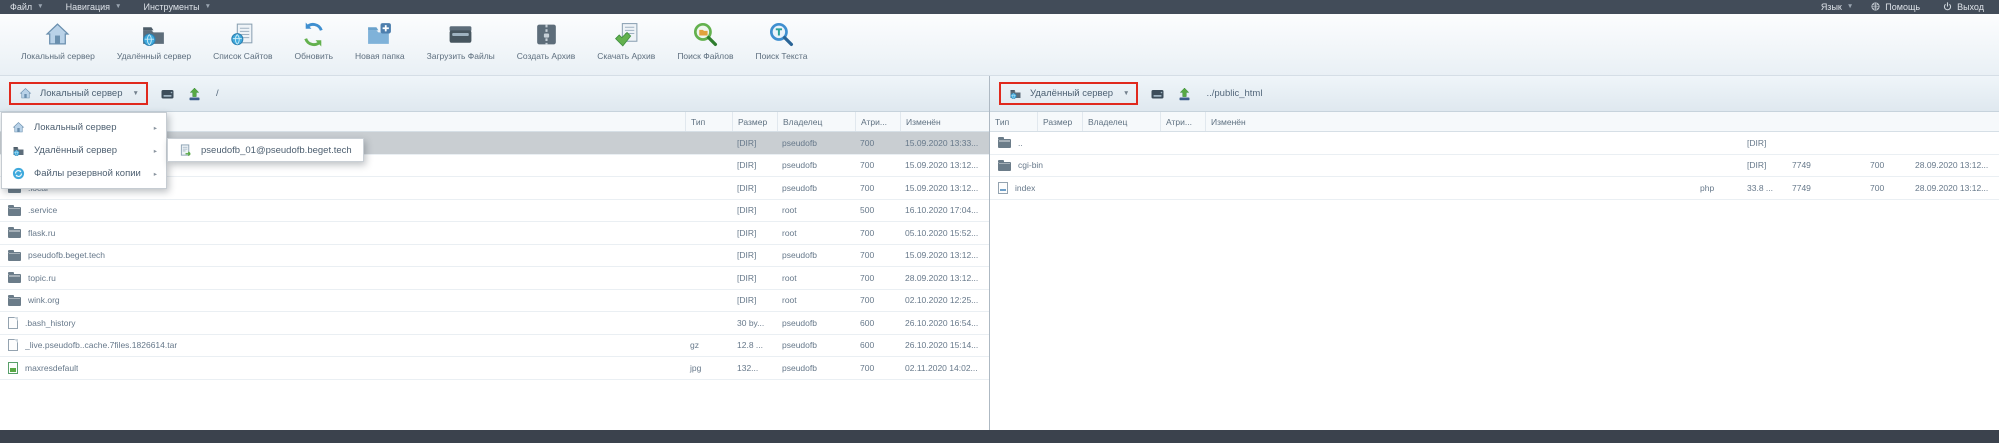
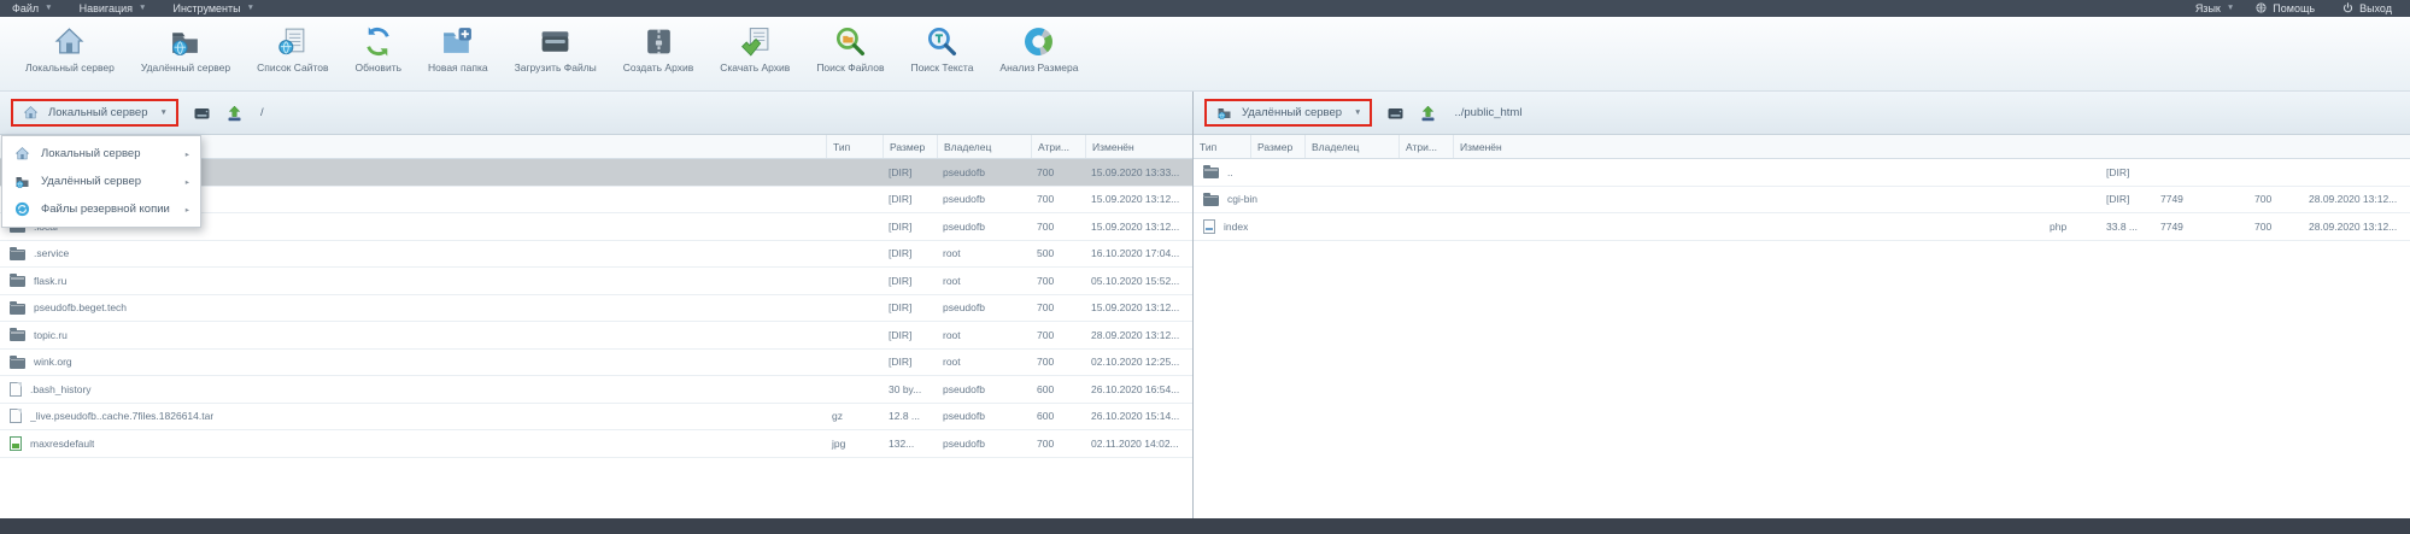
  Файл
  Навигация
  Инструменты
  Язык
  Помощь
  Выход
  Локальный сервер
  Удалённый сервер
  Список Сайтов
  Обновить
  Новая папка
  Загрузить Файлы
  Создать Архив
  Скачать Архив
  Поиск Файлов
  Поиск Текста
+ Анализ Размера
  Локальный сервер
  /
  Тип
  Размер
  Владелец
  Атри...
  Изменён
  [DIR]
  pseudofb
  700
  15.09.2020 13:33...
  [DIR]
  pseudofb
  700
  15.09.2020 13:12...
  [DIR]
  pseudofb
  700
  15.09.2020 13:12...
  .service
  [DIR]
  root
  500
  16.10.2020 17:04...
  flask.ru
  [DIR]
  root
  700
  05.10.2020 15:52...
  pseudofb.beget.tech
  [DIR]
  pseudofb
  700
  15.09.2020 13:12...
  topic.ru
  [DIR]
  root
  700
  28.09.2020 13:12...
  wink.org
  [DIR]
  root
  700
  02.10.2020 12:25...
  .bash_history
  30 by...
  pseudofb
  600
  26.10.2020 16:54...
  _live.pseudofb..cache.7files.1826614.tar
  gz
  12.8 ...
  pseudofb
  600
  26.10.2020 15:14...
  maxresdefault
  jpg
  132...
  pseudofb
  700
  02.11.2020 14:02...
  Локальный сервер
  Удалённый сервер
  Файлы резервной копии
- pseudofb_01@pseudofb.beget.tech
  Удалённый сервер
  ../public_html
  Тип
  Размер
  Владелец
  Атри...
  Изменён
  ..
  [DIR]
  cgi-bin
  [DIR]
  7749
  700
  28.09.2020 13:12...
  index
  php
  33.8 ...
  7749
  700
  28.09.2020 13:12...
